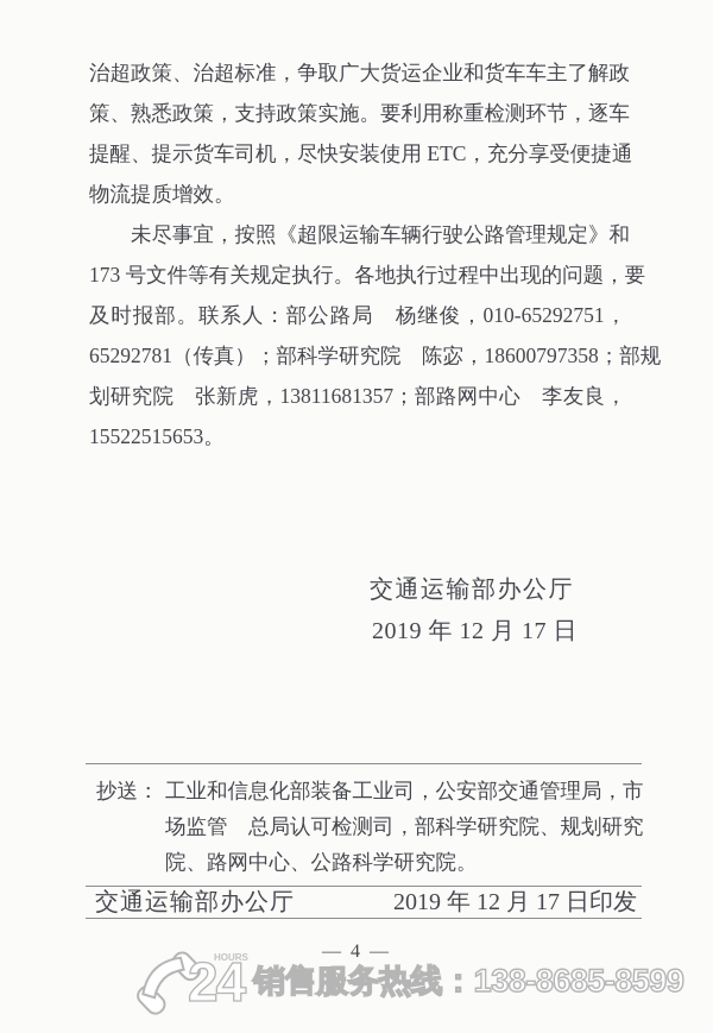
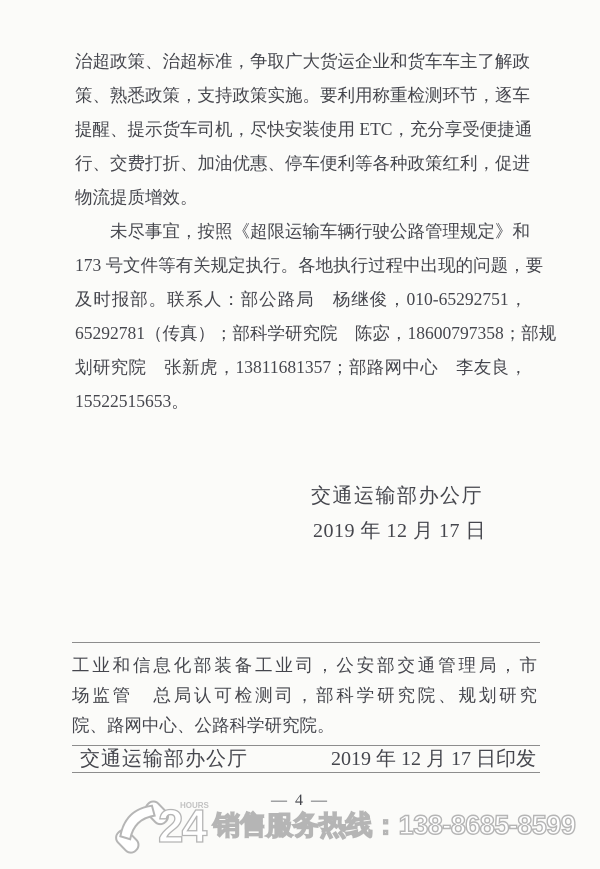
  治超政策、治超标准，争取广大货运企业和货车车主了解政
  策、熟悉政策，支持政策实施。要利用称重检测环节，逐车
  提醒、提示货车司机，尽快安装使用 ETC，充分享受便捷通
+ 行、交费打折、加油优惠、停车便利等各种政策红利，促进
  物流提质增效。
  未尽事宜，按照《超限运输车辆行驶公路管理规定》和
  173 号文件等有关规定执行。各地执行过程中出现的问题，要
  及时报部。联系人：部公路局 杨继俊，010-65292751，
  65292781（传真）；部科学研究院 陈宓，18600797358；部规
  划研究院 张新虎，13811681357；部路网中心 李友良，
  15522515653。
  交通运输部办公厅
  2019 年 12 月 17 日
- 抄送：
  工业和信息化部装备工业司，公安部交通管理局，市
  场监管 总局认可检测司，部科学研究院、规划研究
  院、路网中心、公路科学研究院。
  交通运输部办公厅
  2019 年 12 月 17 日印发
  — 4 —
  24
  HOURS
  销售服务热线：138-8685-8599
